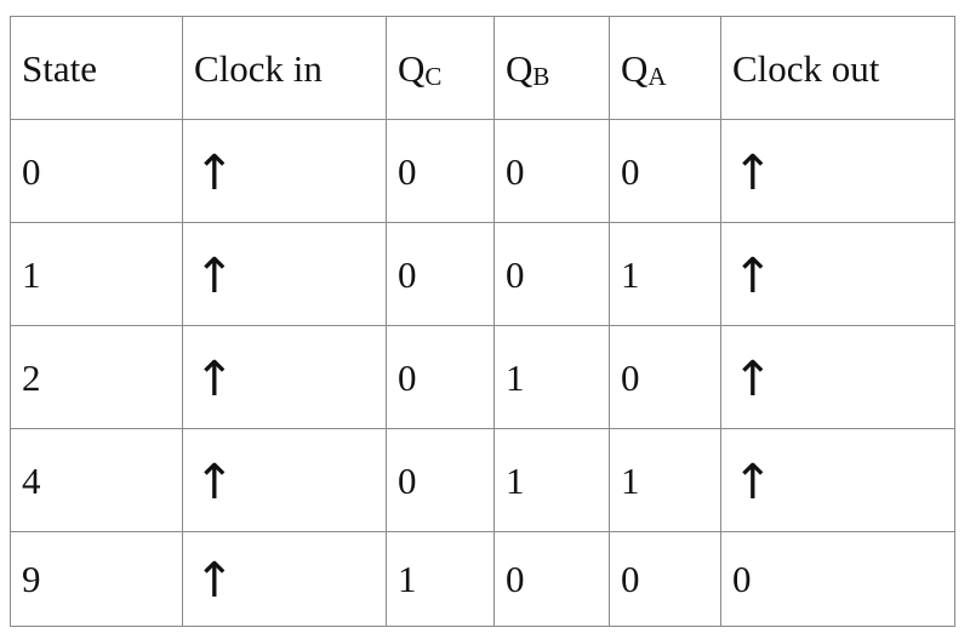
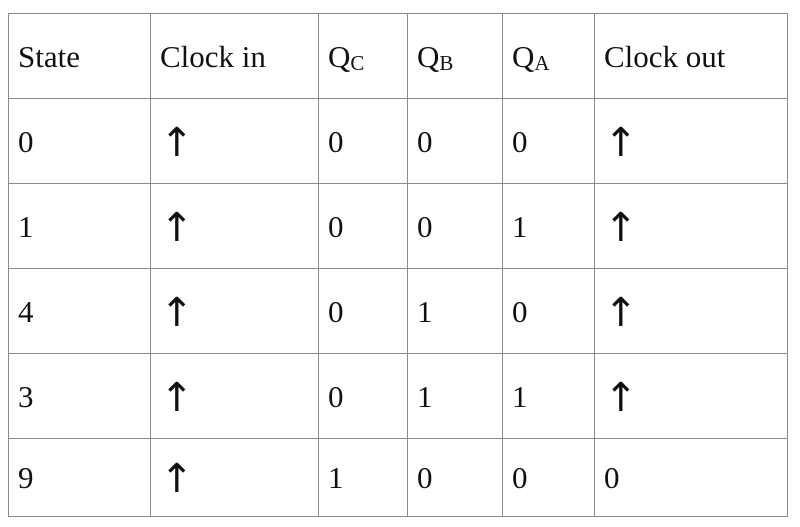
  State	Clock in	QC	QB	QA	Clock out
  0	↑	0	0	0	↑
  1	↑	0	0	1	↑
- 2	↑	0	1	0	↑
+ 4	↑	0	1	0	↑
- 4	↑	0	1	1	↑
+ 3	↑	0	1	1	↑
  9	↑	1	0	0	0
